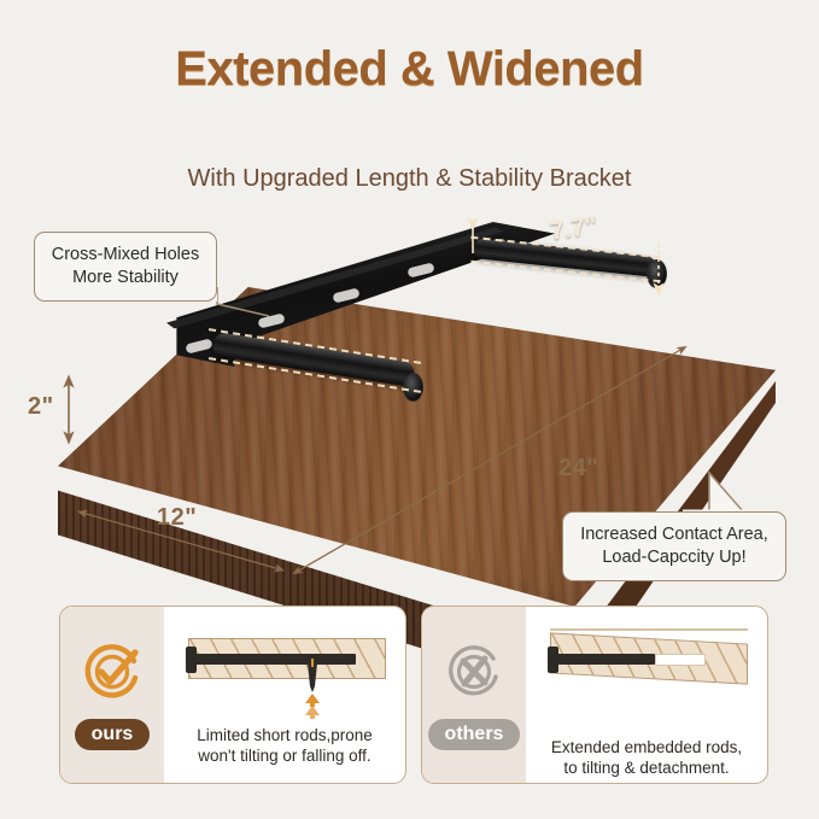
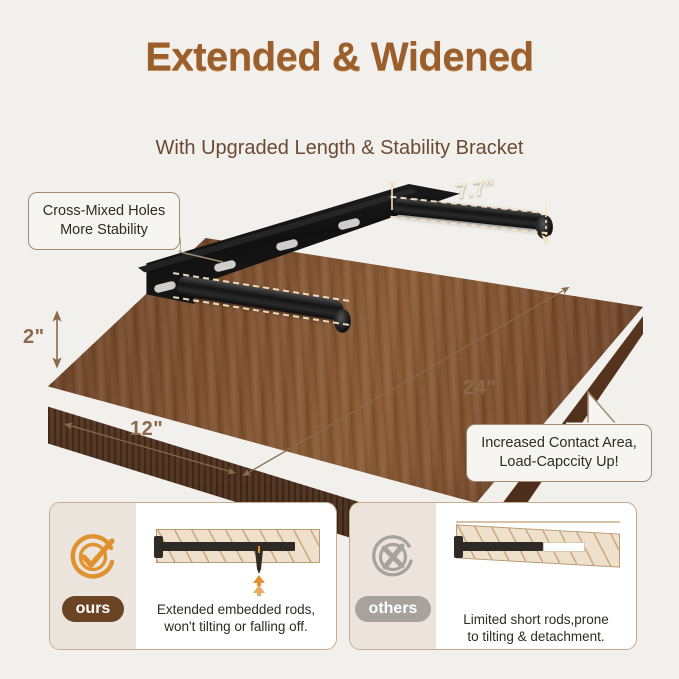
  Extended & Widened
  With Upgraded Length & Stability Bracket
  2"
  12"
  24"
  Cross-Mixed Holes
  More Stability
  Increased Contact Area,
  Load-Capccity Up!
  ours
- Limited short rods,prone
+ Extended embedded rods,
  won't tilting or falling off.
  others
- Extended embedded rods,
+ Limited short rods,prone
  to tilting & detachment.
